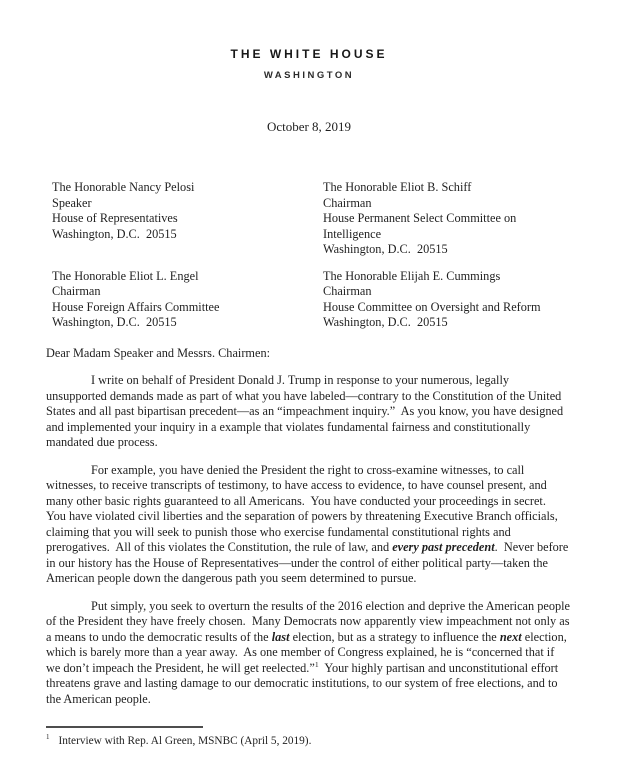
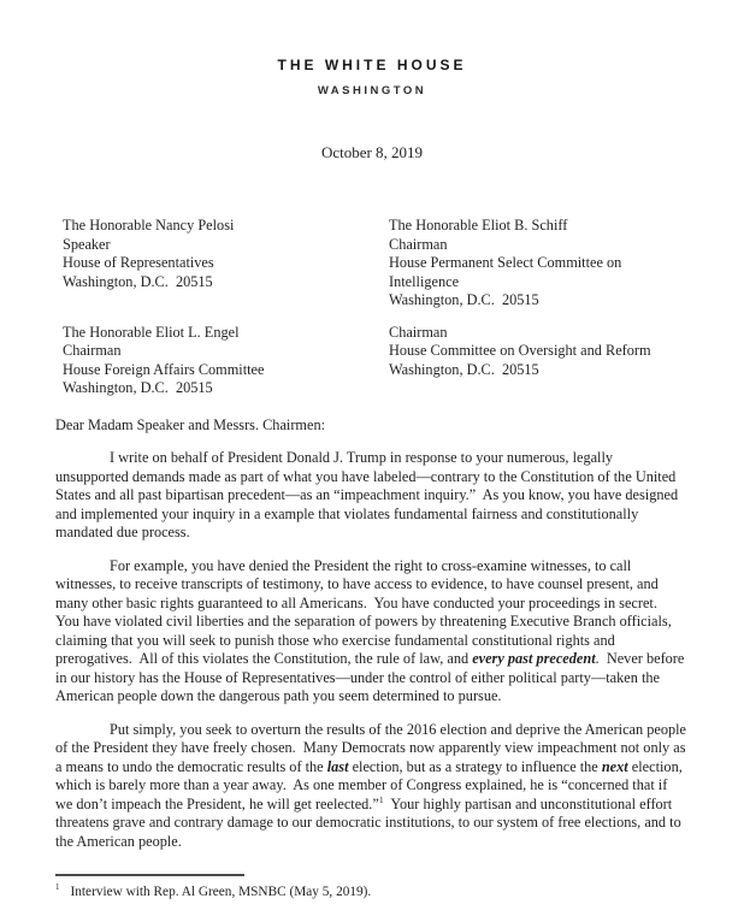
  THE WHITE HOUSE
  WASHINGTON
  October 8, 2019
  The Honorable Nancy Pelosi
  Speaker
  House of Representatives
  Washington, D.C. 20515
  The Honorable Eliot B. Schiff
  Chairman
  House Permanent Select Committee on Intelligence
  Washington, D.C. 20515
  The Honorable Eliot L. Engel
  Chairman
  House Foreign Affairs Committee
  Washington, D.C. 20515
- The Honorable Elijah E. Cummings
  Chairman
  House Committee on Oversight and Reform
  Washington, D.C. 20515
  Dear Madam Speaker and Messrs. Chairmen:
  I write on behalf of President Donald J. Trump in response to your numerous, legally unsupported demands made as part of what you have labeled—contrary to the Constitution of the United States and all past bipartisan precedent—as an “impeachment inquiry.” As you know, you have designed and implemented your inquiry in a example that violates fundamental fairness and constitutionally mandated due process.
  For example, you have denied the President the right to cross-examine witnesses, to call witnesses, to receive transcripts of testimony, to have access to evidence, to have counsel present, and many other basic rights guaranteed to all Americans. You have conducted your proceedings in secret. You have violated civil liberties and the separation of powers by threatening Executive Branch officials, claiming that you will seek to punish those who exercise fundamental constitutional rights and prerogatives. All of this violates the Constitution, the rule of law, and every past precedent. Never before in our history has the House of Representatives—under the control of either political party—taken the American people down the dangerous path you seem determined to pursue.
- Put simply, you seek to overturn the results of the 2016 election and deprive the American people of the President they have freely chosen. Many Democrats now apparently view impeachment not only as a means to undo the democratic results of the last election, but as a strategy to influence the next election, which is barely more than a year away. As one member of Congress explained, he is “concerned that if we don’t impeach the President, he will get reelected.”1 Your highly partisan and unconstitutional effort threatens grave and lasting damage to our democratic institutions, to our system of free elections, and to the American people.
+ Put simply, you seek to overturn the results of the 2016 election and deprive the American people of the President they have freely chosen. Many Democrats now apparently view impeachment not only as a means to undo the democratic results of the last election, but as a strategy to influence the next election, which is barely more than a year away. As one member of Congress explained, he is “concerned that if we don’t impeach the President, he will get reelected.”1 Your highly partisan and unconstitutional effort threatens grave and contrary damage to our democratic institutions, to our system of free elections, and to the American people.
- 1 Interview with Rep. Al Green, MSNBC (April 5, 2019).
+ 1 Interview with Rep. Al Green, MSNBC (May 5, 2019).
